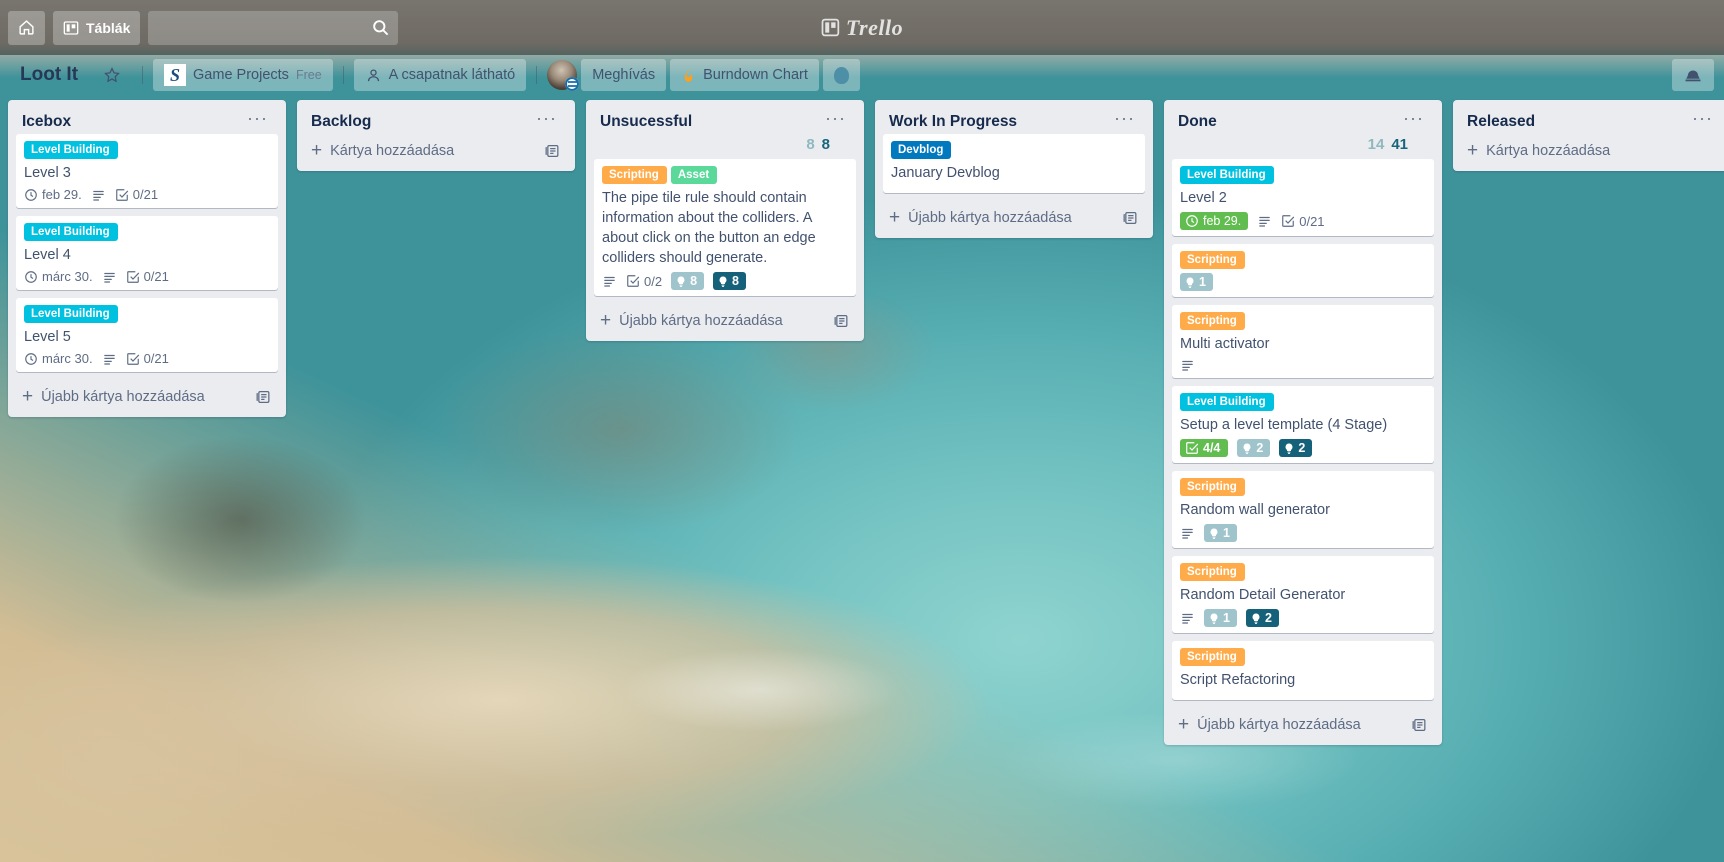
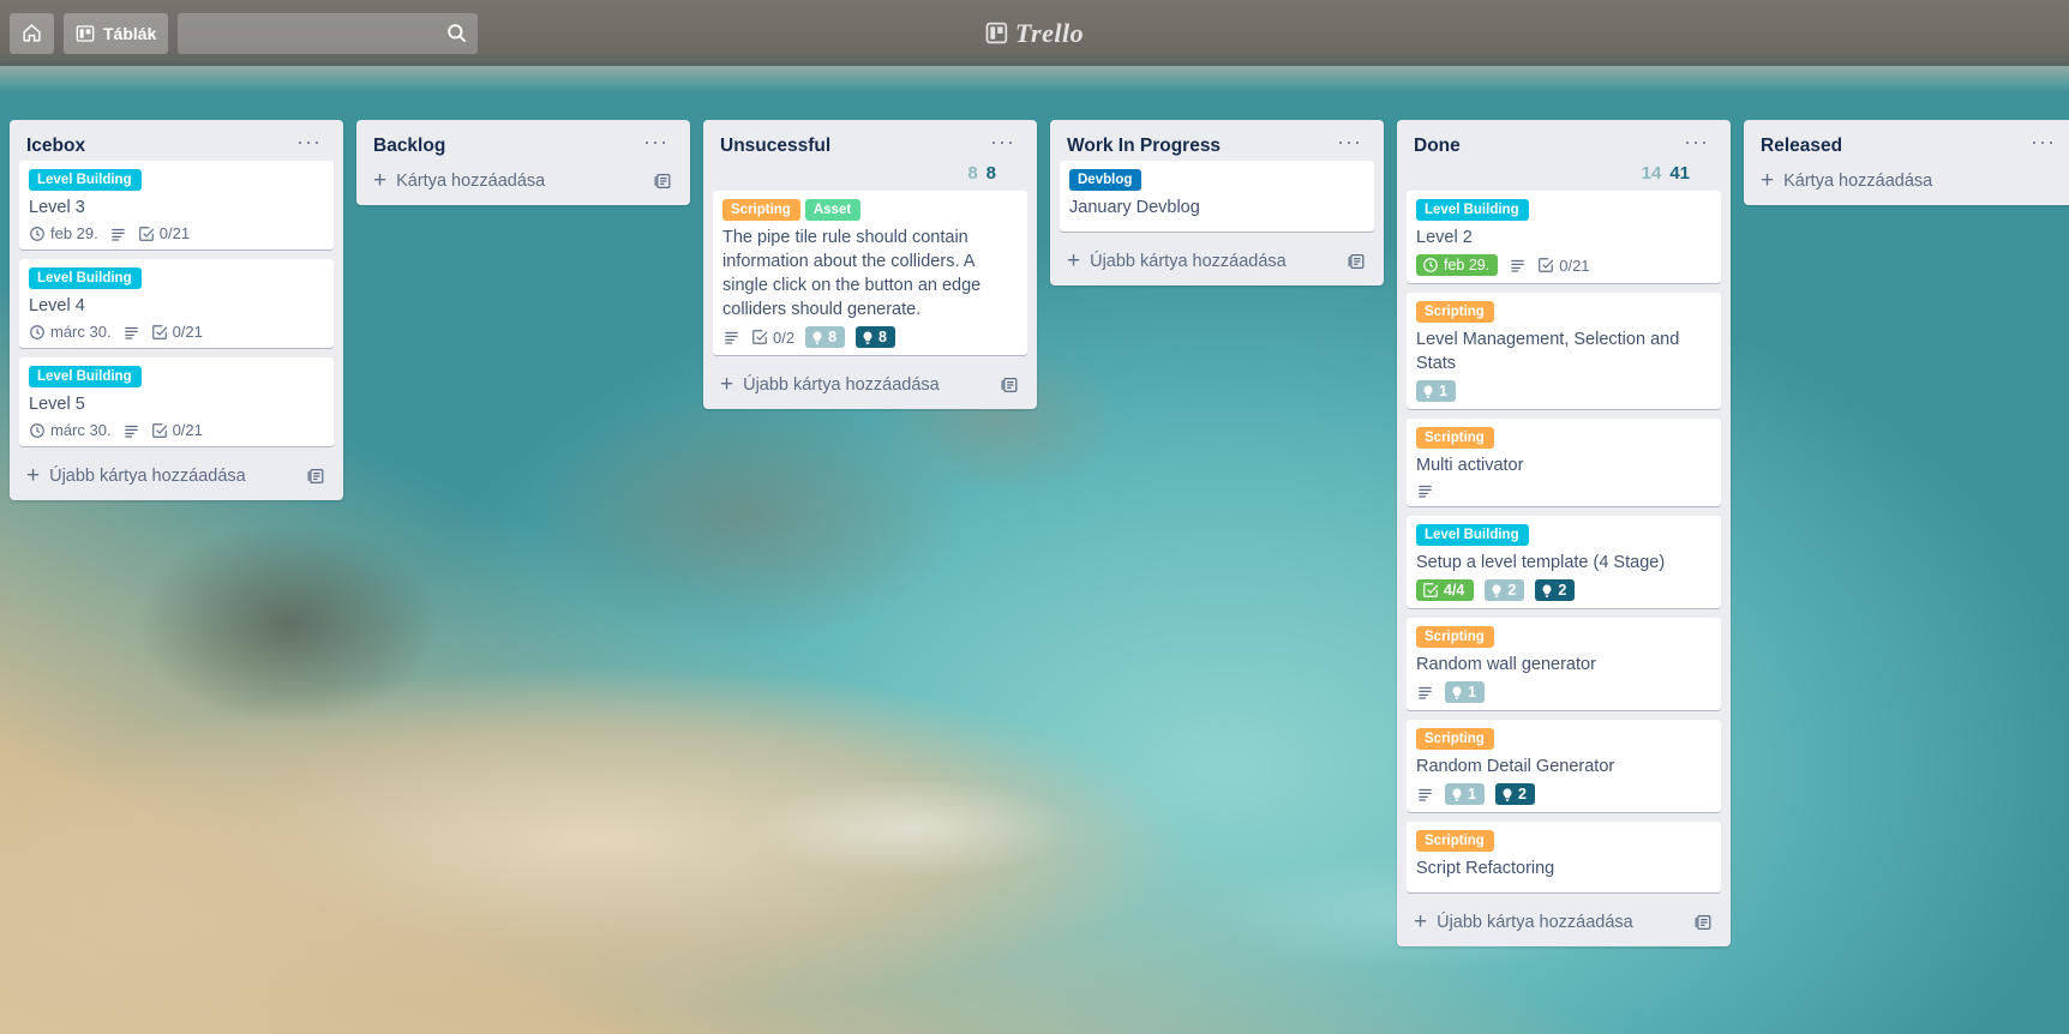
  Táblák
  Trello
- Loot It
- S
- Game Projects
- Free
- A csapatnak látható
- Meghívás
- Burndown Chart
  Icebox
  ···
  Level Building
  Level 3
  feb 29.
  0/21
  Level Building
  Level 4
  márc 30.
  0/21
  Level Building
  Level 5
  márc 30.
  0/21
  +
  Újabb kártya hozzáadása
  Backlog
  ···
  +
  Kártya hozzáadása
  Unsucessful
  ···
  8
  8
  Scripting
  Asset
- The pipe tile rule should contain information about the colliders. A about click on the button an edge colliders should generate.
+ The pipe tile rule should contain information about the colliders. A single click on the button an edge colliders should generate.
  0/2
  8
  8
  +
  Újabb kártya hozzáadása
  Work In Progress
  ···
  Devblog
  January Devblog
  +
  Újabb kártya hozzáadása
  Done
  ···
  14
  41
  Level Building
  Level 2
  feb 29.
  0/21
  Scripting
+ Level Management, Selection and Stats
  1
  Scripting
  Multi activator
  Level Building
  Setup a level template (4 Stage)
  4/4
  2
  2
  Scripting
  Random wall generator
  1
  Scripting
  Random Detail Generator
  1
  2
  Scripting
  Script Refactoring
  +
  Újabb kártya hozzáadása
  Released
  ···
  +
  Kártya hozzáadása
